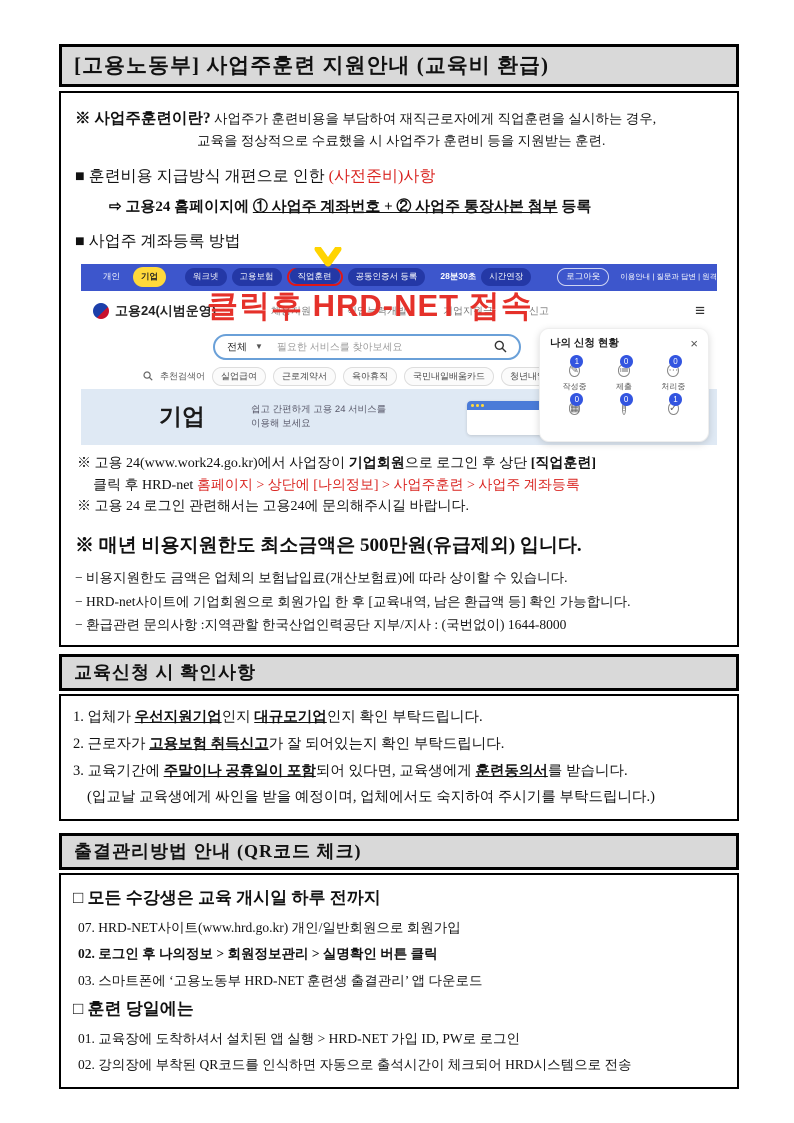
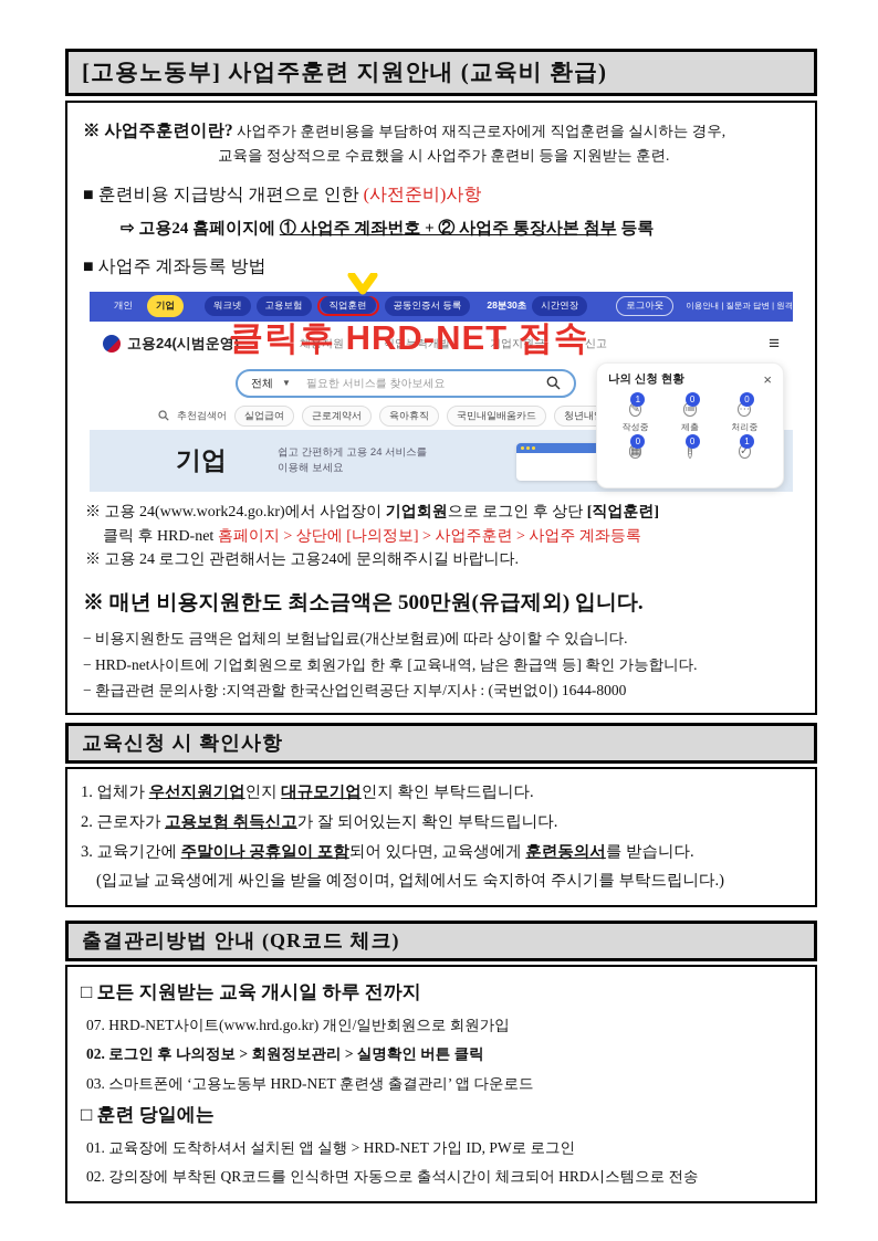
  [고용노동부] 사업주훈련 지원안내 (교육비 환급)
  ※ 사업주훈련이란? 사업주가 훈련비용을 부담하여 재직근로자에게 직업훈련을 실시하는 경우,
  교육을 정상적으로 수료했을 시 사업주가 훈련비 등을 지원받는 훈련.
  ■ 훈련비용 지급방식 개편으로 인한 (사전준비)사항
  ⇨ 고용24 홈페이지에 ① 사업주 계좌번호 + ② 사업주 통장사본 첨부 등록
  ■ 사업주 계좌등록 방법
  개인
  기업
  워크넷
  고용보험
  직업훈련
  공동인증서 등록
  28분30초
  시간연장
  로그아웃
  이용안내 | 질문과 답변 | 원격지원
  고용24(시범운영)
  채용지원
  직업능력개발
  기업지원금
  신고
  ≡
  클릭후 HRD-NET 접속
  전체
  ▼
  필요한 서비스를 찾아보세요
  추천검색어
  실업급여
  근로계약서
  육아휴직
  국민내일배움카드
  기업
  쉽고 간편하게 고용 24 서비스를
  이용해 보세요
  나의 신청 현황
  ×
  ✎
  1
  작성중
  ≔
  0
  제출
  ⋯
  0
  처리중
  ▦
  0
  !
  0
  ✓
  1
  ※ 고용 24(www.work24.go.kr)에서 사업장이 기업회원으로 로그인 후 상단 [직업훈련]
  클릭 후 HRD-net 홈페이지 > 상단에 [나의정보] > 사업주훈련 > 사업주 계좌등록
  ※ 고용 24 로그인 관련해서는 고용24에 문의해주시길 바랍니다.
  ※ 매년 비용지원한도 최소금액은 500만원(유급제외) 입니다.
  − 비용지원한도 금액은 업체의 보험납입료(개산보험료)에 따라 상이할 수 있습니다.
  − HRD-net사이트에 기업회원으로 회원가입 한 후 [교육내역, 남은 환급액 등] 확인 가능합니다.
  − 환급관련 문의사항 :지역관할 한국산업인력공단 지부/지사 : (국번없이) 1644-8000
  교육신청 시 확인사항
  1. 업체가 우선지원기업인지 대규모기업인지 확인 부탁드립니다.
  2. 근로자가 고용보험 취득신고가 잘 되어있는지 확인 부탁드립니다.
  3. 교육기간에 주말이나 공휴일이 포함되어 있다면, 교육생에게 훈련동의서를 받습니다.
  (입교날 교육생에게 싸인을 받을 예정이며, 업체에서도 숙지하여 주시기를 부탁드립니다.)
  출결관리방법 안내 (QR코드 체크)
- □ 모든 수강생은 교육 개시일 하루 전까지
+ □ 모든 지원받는 교육 개시일 하루 전까지
  07. HRD-NET사이트(www.hrd.go.kr) 개인/일반회원으로 회원가입
  02. 로그인 후 나의정보 > 회원정보관리 > 실명확인 버튼 클릭
  03. 스마트폰에 ‘고용노동부 HRD-NET 훈련생 출결관리’ 앱 다운로드
  □ 훈련 당일에는
  01. 교육장에 도착하셔서 설치된 앱 실행 > HRD-NET 가입 ID, PW로 로그인
  02. 강의장에 부착된 QR코드를 인식하면 자동으로 출석시간이 체크되어 HRD시스템으로 전송
